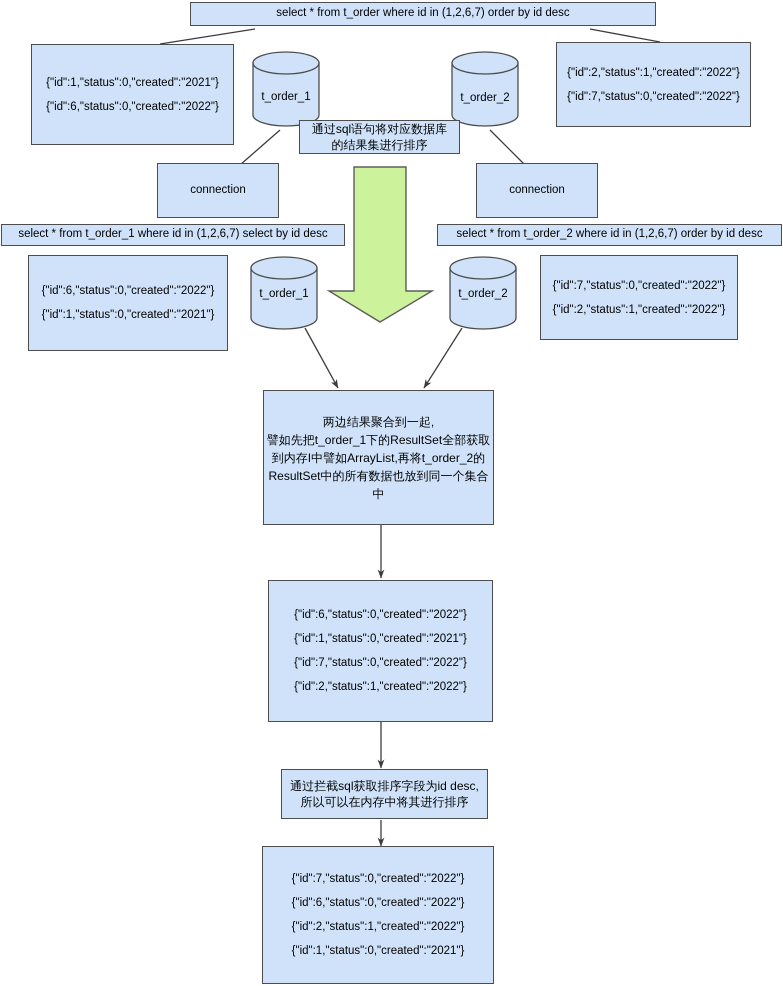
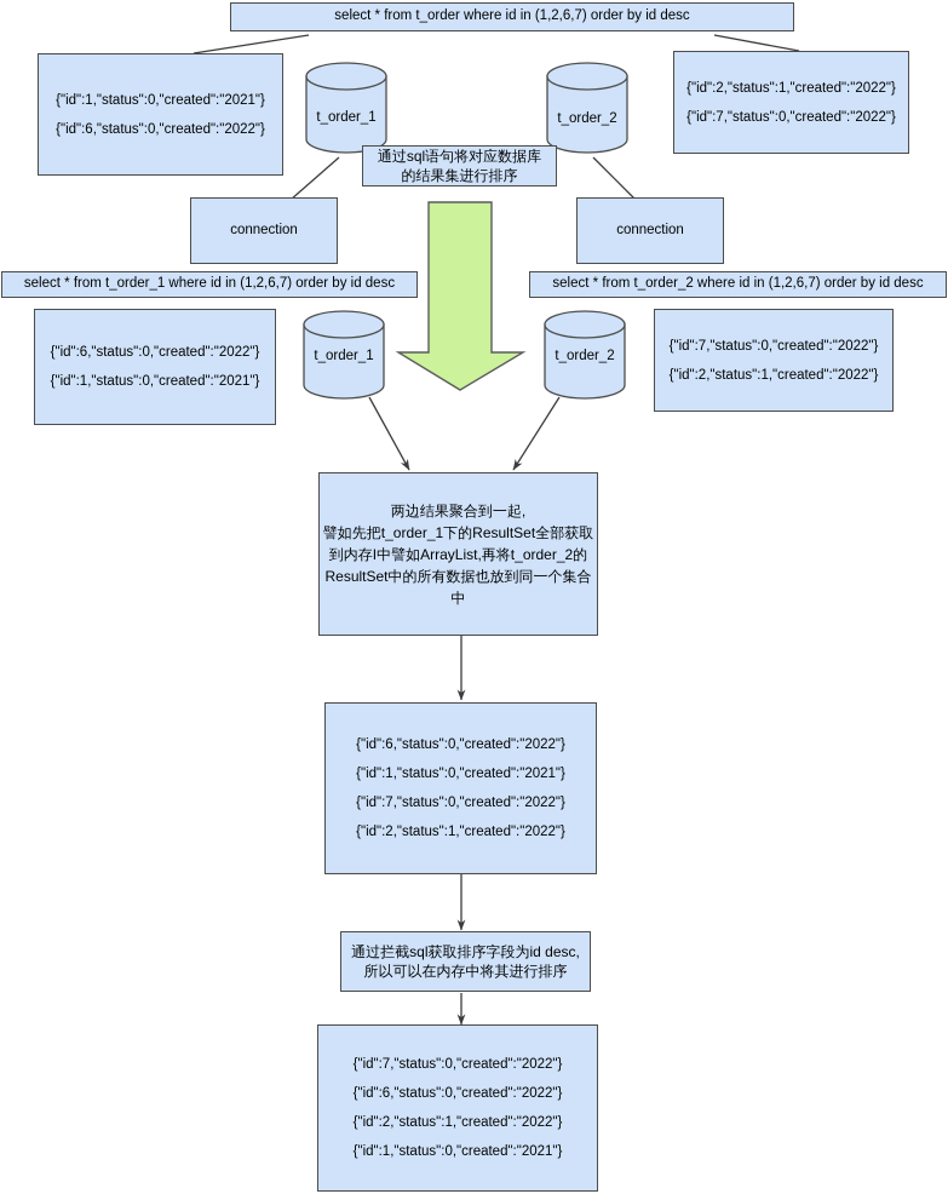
  select * from t_order where id in (1,2,6,7) order by id desc
  {"id":1,"status":0,"created":"2021"}
  {"id":6,"status":0,"created":"2022"}
  {"id":2,"status":1,"created":"2022"}
  {"id":7,"status":0,"created":"2022"}
  t_order_1
  t_order_2
  t_order_1
  t_order_2
  通过sql语句将对应数据库
  的结果集进行排序
  connection
  connection
- select * from t_order_1 where id in (1,2,6,7) select by id desc
+ select * from t_order_1 where id in (1,2,6,7) order by id desc
  select * from t_order_2 where id in (1,2,6,7) order by id desc
  {"id":6,"status":0,"created":"2022"}
  {"id":1,"status":0,"created":"2021"}
  {"id":7,"status":0,"created":"2022"}
  {"id":2,"status":1,"created":"2022"}
  两边结果聚合到一起,
  譬如先把t_order_1下的ResultSet全部获取
  到内存I中譬如ArrayList,再将t_order_2的
  ResultSet中的所有数据也放到同一个集合
  中
  {"id":6,"status":0,"created":"2022"}
  {"id":1,"status":0,"created":"2021"}
  {"id":7,"status":0,"created":"2022"}
  {"id":2,"status":1,"created":"2022"}
  通过拦截sql获取排序字段为id desc,
  所以可以在内存中将其进行排序
  {"id":7,"status":0,"created":"2022"}
  {"id":6,"status":0,"created":"2022"}
  {"id":2,"status":1,"created":"2022"}
  {"id":1,"status":0,"created":"2021"}
